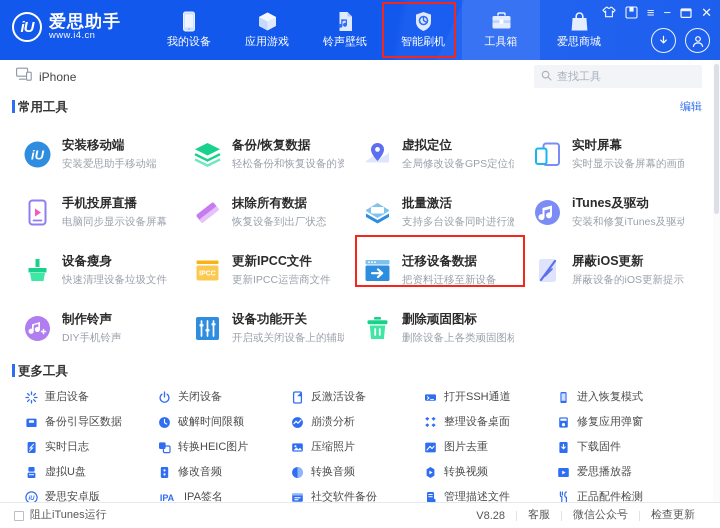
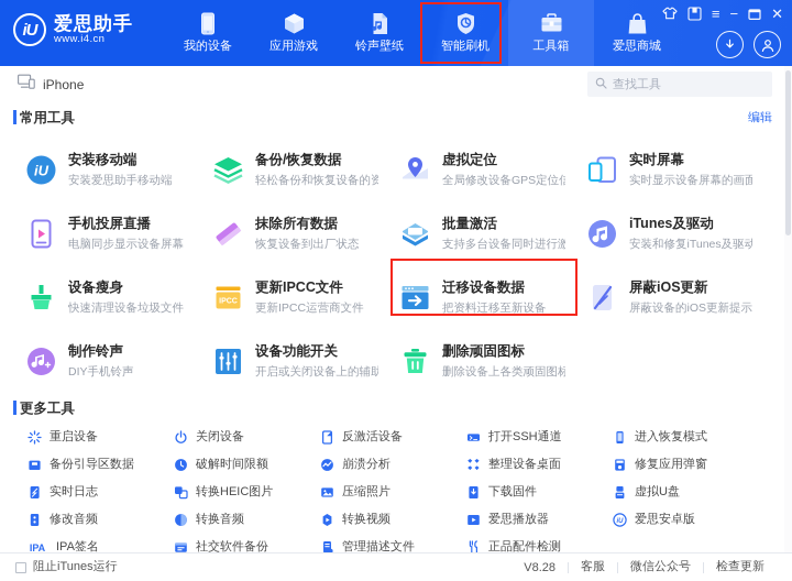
  iPhone
  查找工具
  常用工具
  编辑
  iU
  安装移动端 安装爱思助手移动端
  备份/恢复数据 轻松备份和恢复设备的资
  虚拟定位 全局修改设备GPS定位信
  实时屏幕 实时显示设备屏幕的画面
  手机投屏直播 电脑同步显示设备屏幕
  抹除所有数据 恢复设备到出厂状态
  批量激活 支持多台设备同时进行激
  iTunes及驱动 安装和修复iTunes及驱动
  设备瘦身 快速清理设备垃圾文件
  更新IPCC文件 更新IPCC运营商文件
  迁移设备数据 把资料迁移至新设备
  屏蔽iOS更新 屏蔽设备的iOS更新提示
  制作铃声 DIY手机铃声
  设备功能开关 开启或关闭设备上的辅助
  删除顽固图标 删除设备上各类顽固图标
  更多工具
  重启设备
  关闭设备
  反激活设备
  打开SSH通道
  进入恢复模式
  备份引导区数据
  破解时间限额
  崩溃分析
  整理设备桌面
  修复应用弹窗
  实时日志
  转换HEIC图片
  压缩照片
- 图片去重
  下载固件
  虚拟U盘
  修改音频
  转换音频
  转换视频
  爱思播放器
  爱思安卓版
  IPA
  IPA签名
  社交软件备份
  管理描述文件
  正品配件检测
  阻止iTunes运行
  V8.28
  客服
  微信公众号
  检查更新
